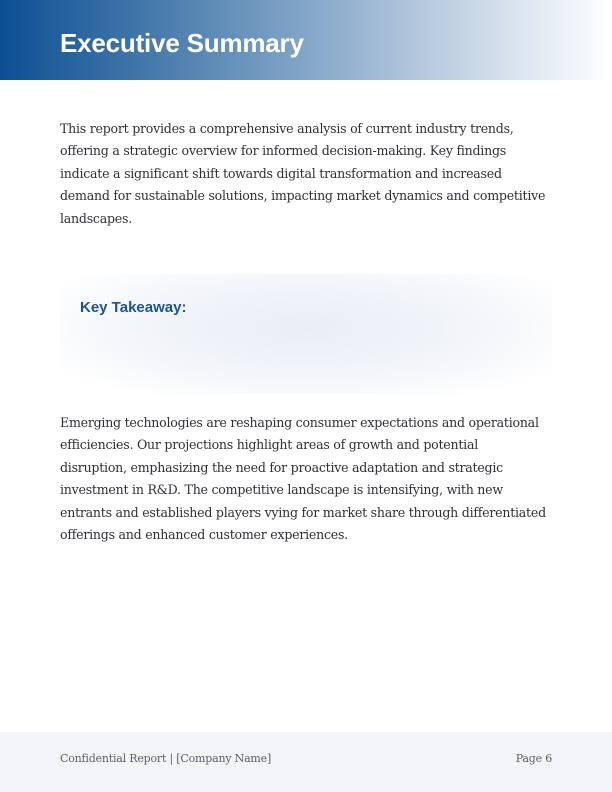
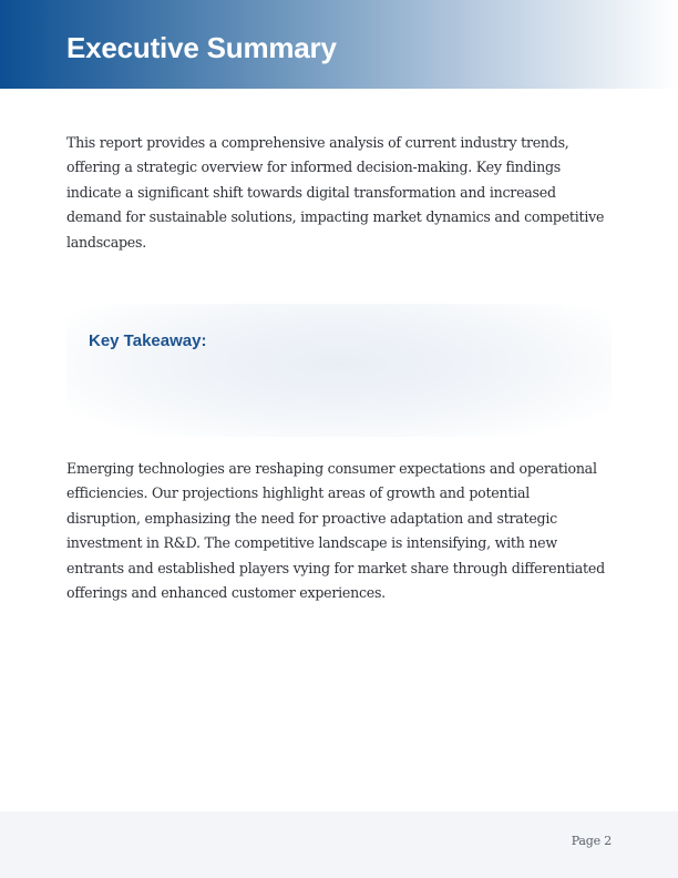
  Executive Summary
  This report provides a comprehensive analysis of current industry trends, offering a strategic overview for informed decision-making. Key findings indicate a significant shift towards digital transformation and increased demand for sustainable solutions, impacting market dynamics and competitive landscapes.
  Key Takeaway:
  Emerging technologies are reshaping consumer expectations and operational efficiencies. Our projections highlight areas of growth and potential disruption, emphasizing the need for proactive adaptation and strategic investment in R&D. The competitive landscape is intensifying, with new entrants and established players vying for market share through differentiated offerings and enhanced customer experiences.
- Confidential Report | [Company Name]
- Page 6
+ Page 2
